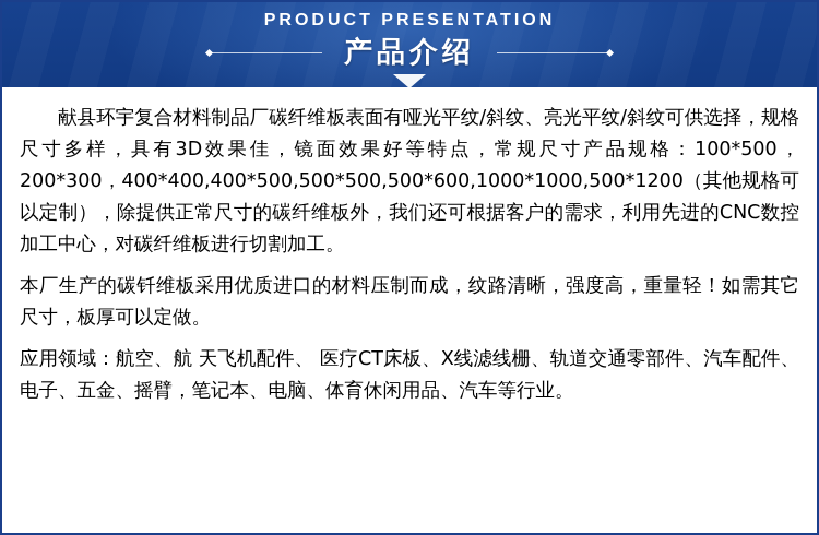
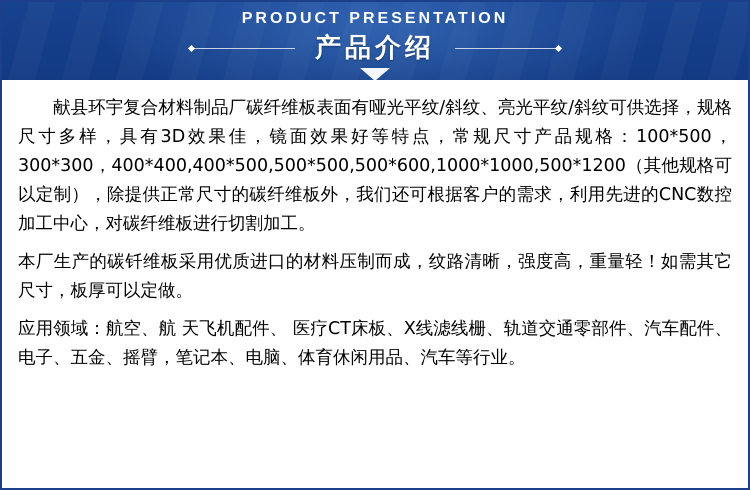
  PRODUCT PRESENTATION
  产品介绍
- 献县环宇复合材料制品厂碳纤维板表面有哑光平纹/斜纹、亮光平纹/斜纹可供选择，规格尺寸多样，具有3D效果佳，镜面效果好等特点，常规尺寸产品规格：100*500，200*300，400*400,400*500,500*500,500*600,1000*1000,500*1200（其他规格可以定制），除提供正常尺寸的碳纤维板外，我们还可根据客户的需求，利用先进的CNC数控加工中心，对碳纤维板进行切割加工。
+ 献县环宇复合材料制品厂碳纤维板表面有哑光平纹/斜纹、亮光平纹/斜纹可供选择，规格尺寸多样，具有3D效果佳，镜面效果好等特点，常规尺寸产品规格：100*500，300*300，400*400,400*500,500*500,500*600,1000*1000,500*1200（其他规格可以定制），除提供正常尺寸的碳纤维板外，我们还可根据客户的需求，利用先进的CNC数控加工中心，对碳纤维板进行切割加工。
  本厂生产的碳钎维板采用优质进口的材料压制而成，纹路清晰，强度高，重量轻！如需其它尺寸，板厚可以定做。
  应用领域：航空、航 天飞机配件、 医疗CT床板、X线滤线栅、轨道交通零部件、汽车配件、电子、五金、摇臂，笔记本、电脑、体育休闲用品、汽车等行业。
